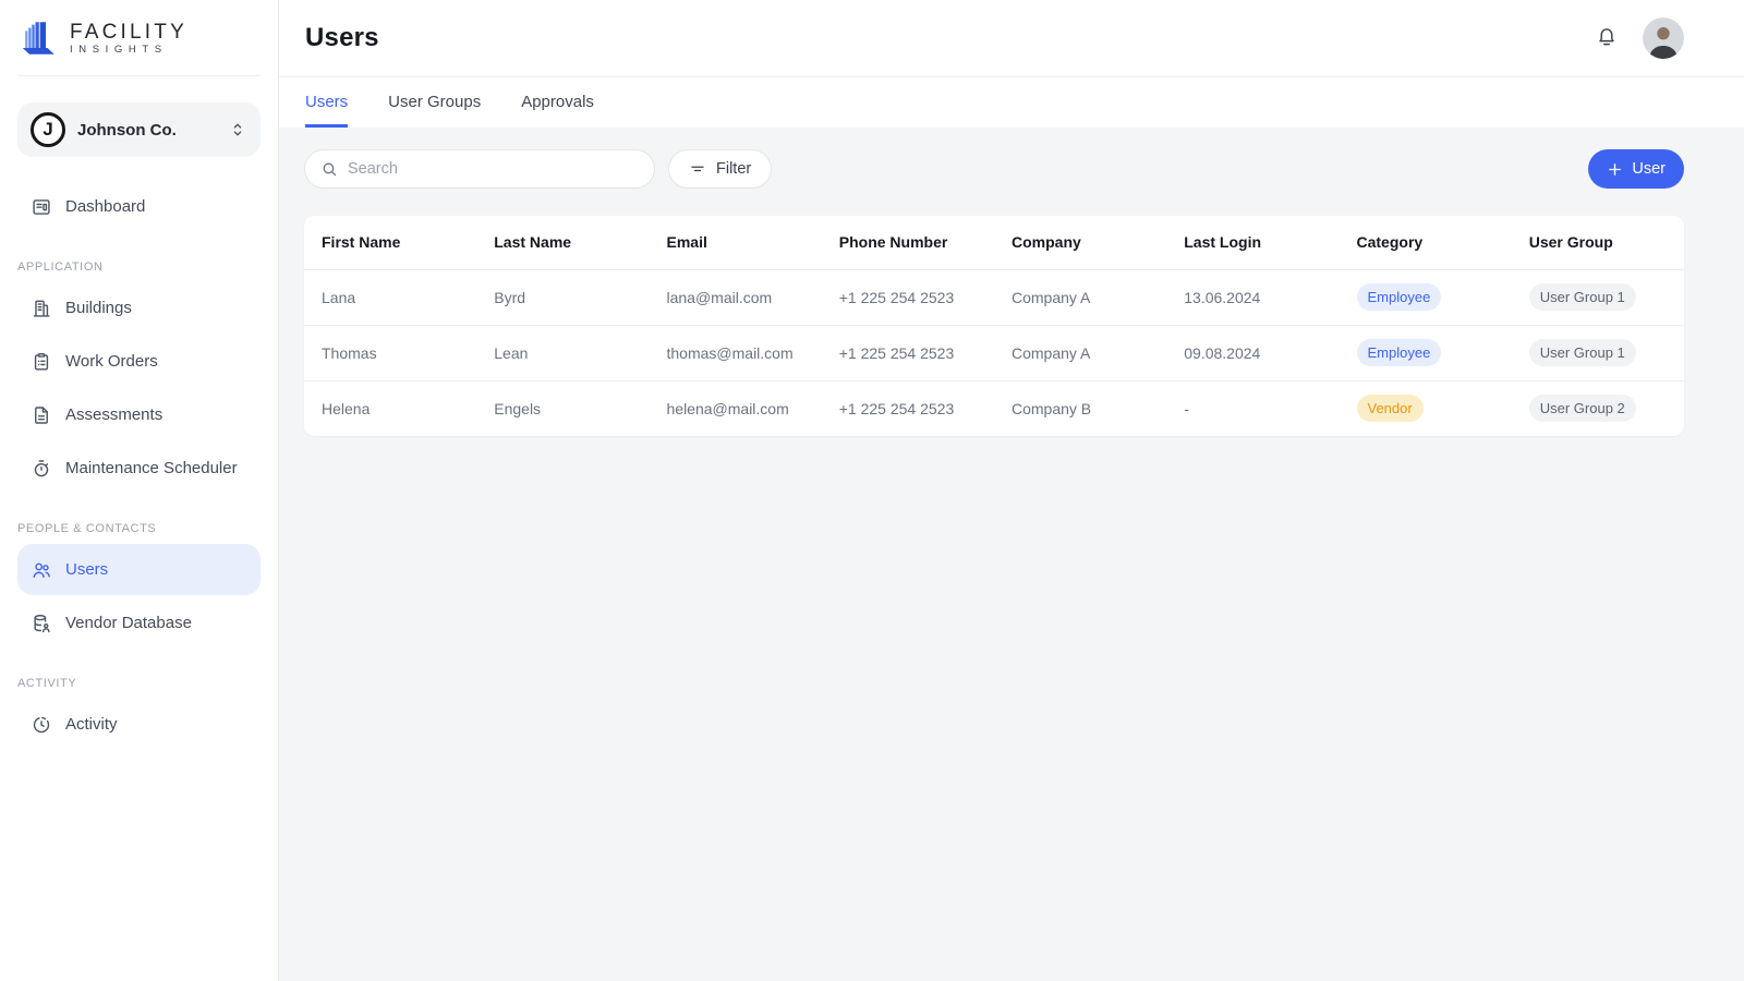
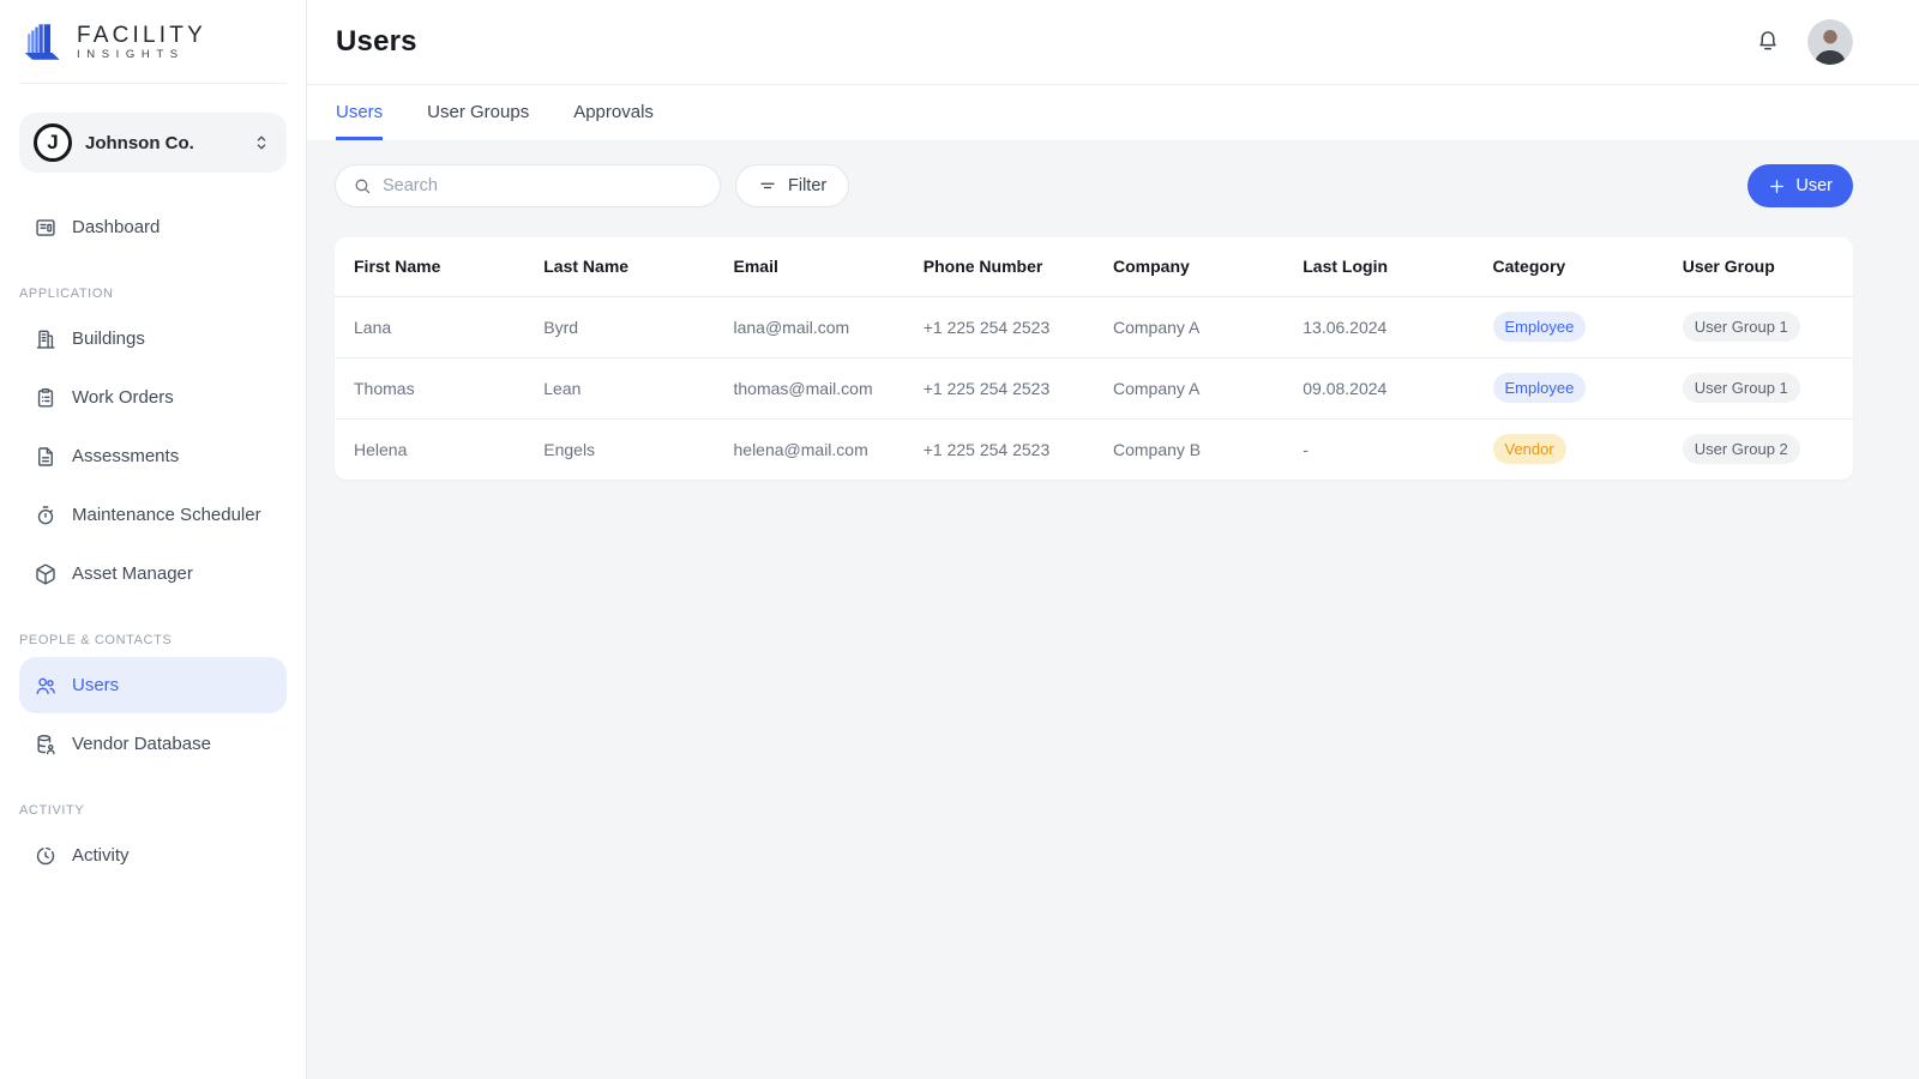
  FACILITY
  INSIGHTS
  J
  Johnson Co.
  Dashboard
  APPLICATION
  Buildings
  Work Orders
  Assessments
  Maintenance Scheduler
+ Asset Manager
  PEOPLE & CONTACTS
  Users
  Vendor Database
  ACTIVITY
  Activity
  Users
  Users
  User Groups
  Approvals
  Search
  Filter
  User
  First Name	Last Name	Email	Phone Number	Company	Last Login	Category	User Group
  Lana	Byrd	lana@mail.com	+1 225 254 2523	Company A	13.06.2024	Employee	User Group 1
  Thomas	Lean	thomas@mail.com	+1 225 254 2523	Company A	09.08.2024	Employee	User Group 1
  Helena	Engels	helena@mail.com	+1 225 254 2523	Company B	-	Vendor	User Group 2
